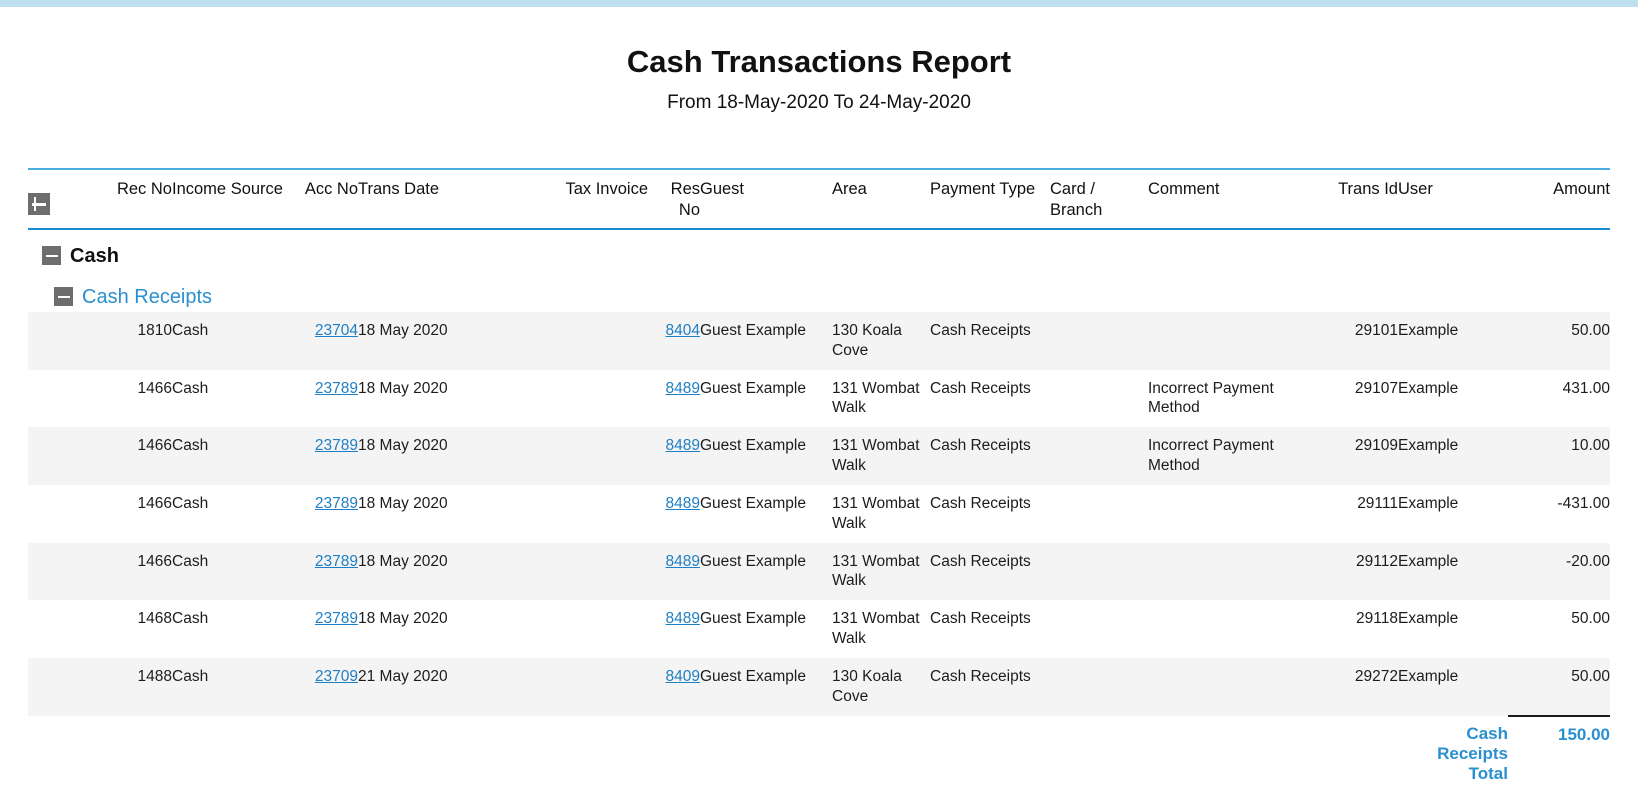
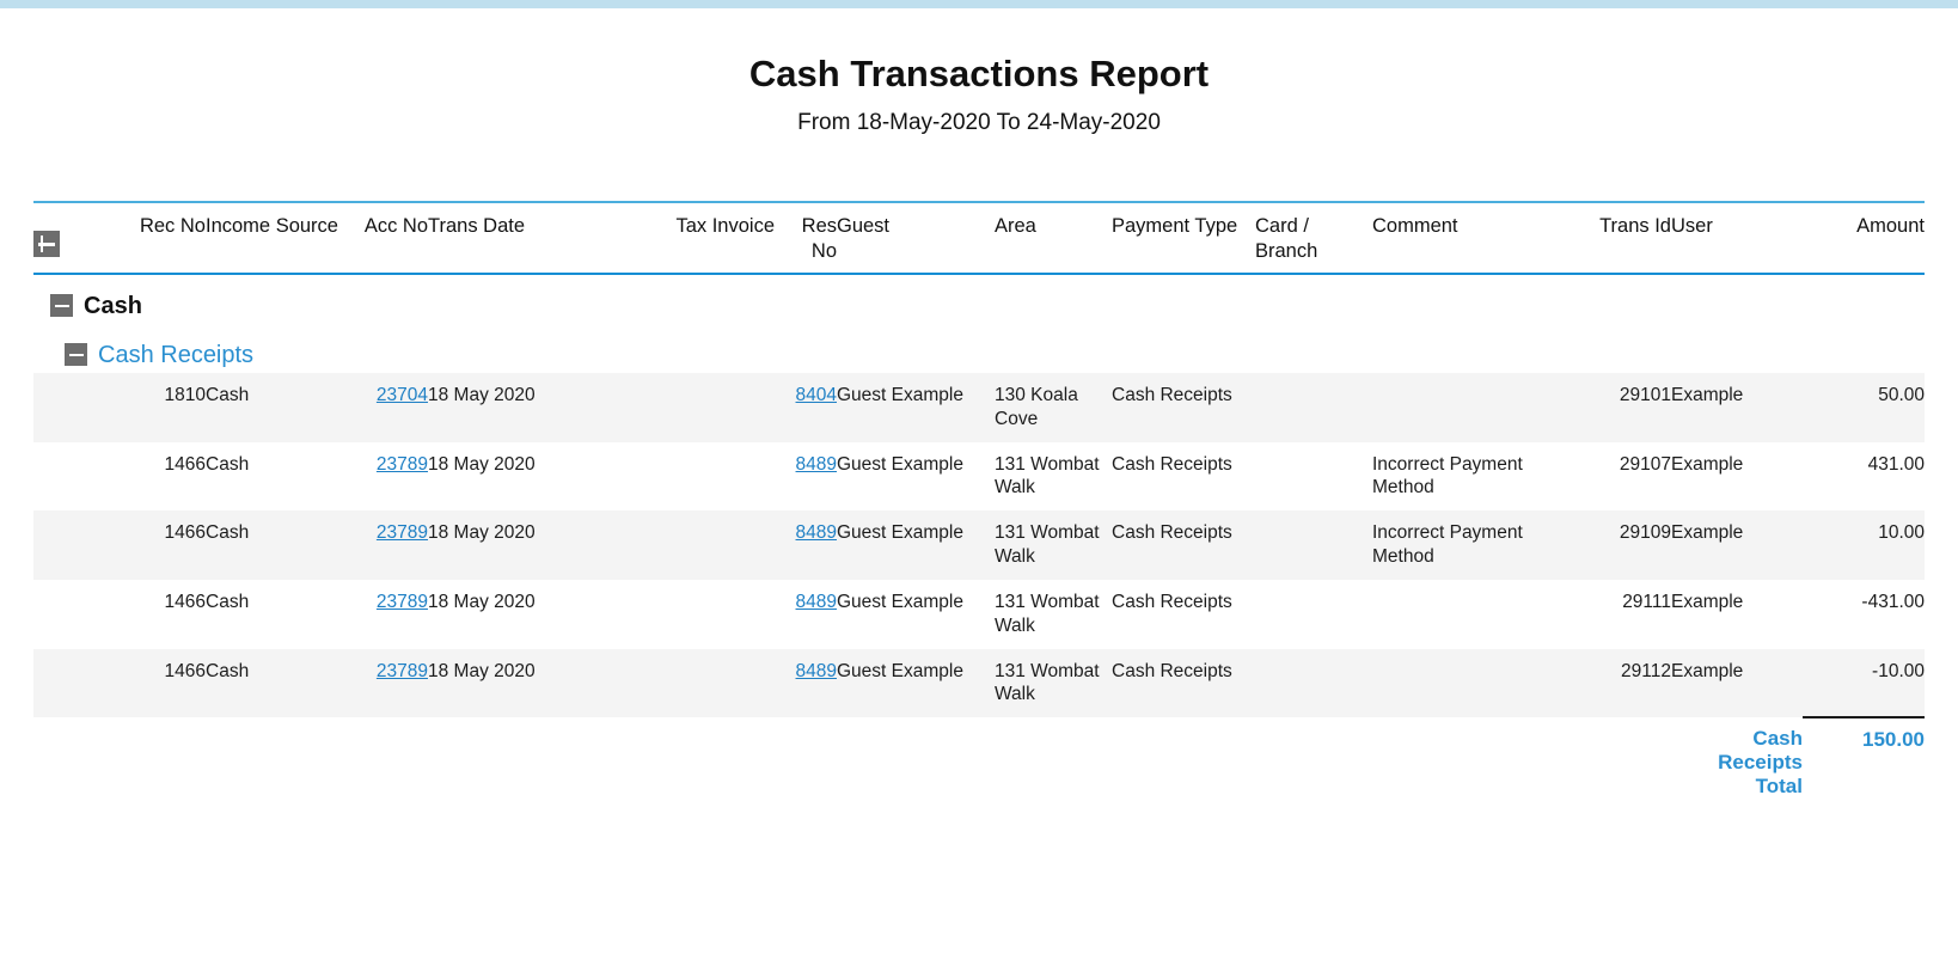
  Cash Transactions Report
  From 18-May-2020 To 24-May-2020
  	Rec No	Income Source	Acc No	Trans Date	Tax Invoice	Res No	Guest	Area	Payment Type	Card / Branch	Comment	Trans Id	User	Amount
  Cash
  Cash Receipts
  	1810	Cash	23704	18 May 2020		8404	Guest Example	130 Koala Cove	Cash Receipts			29101	Example	50.00
  	1466	Cash	23789	18 May 2020		8489	Guest Example	131 Wombat Walk	Cash Receipts		Incorrect Payment Method	29107	Example	431.00
  	1466	Cash	23789	18 May 2020		8489	Guest Example	131 Wombat Walk	Cash Receipts		Incorrect Payment Method	29109	Example	10.00
  	1466	Cash	23789	18 May 2020		8489	Guest Example	131 Wombat Walk	Cash Receipts			29111	Example	-431.00
- 	1466	Cash	23789	18 May 2020		8489	Guest Example	131 Wombat Walk	Cash Receipts			29112	Example	-20.00
+ 	1466	Cash	23789	18 May 2020		8489	Guest Example	131 Wombat Walk	Cash Receipts			29112	Example	-10.00
- 	1468	Cash	23789	18 May 2020		8489	Guest Example	131 Wombat Walk	Cash Receipts			29118	Example	50.00
- 	1488	Cash	23709	21 May 2020		8409	Guest Example	130 Koala Cove	Cash Receipts			29272	Example	50.00
  	Cash Receipts Total	150.00
